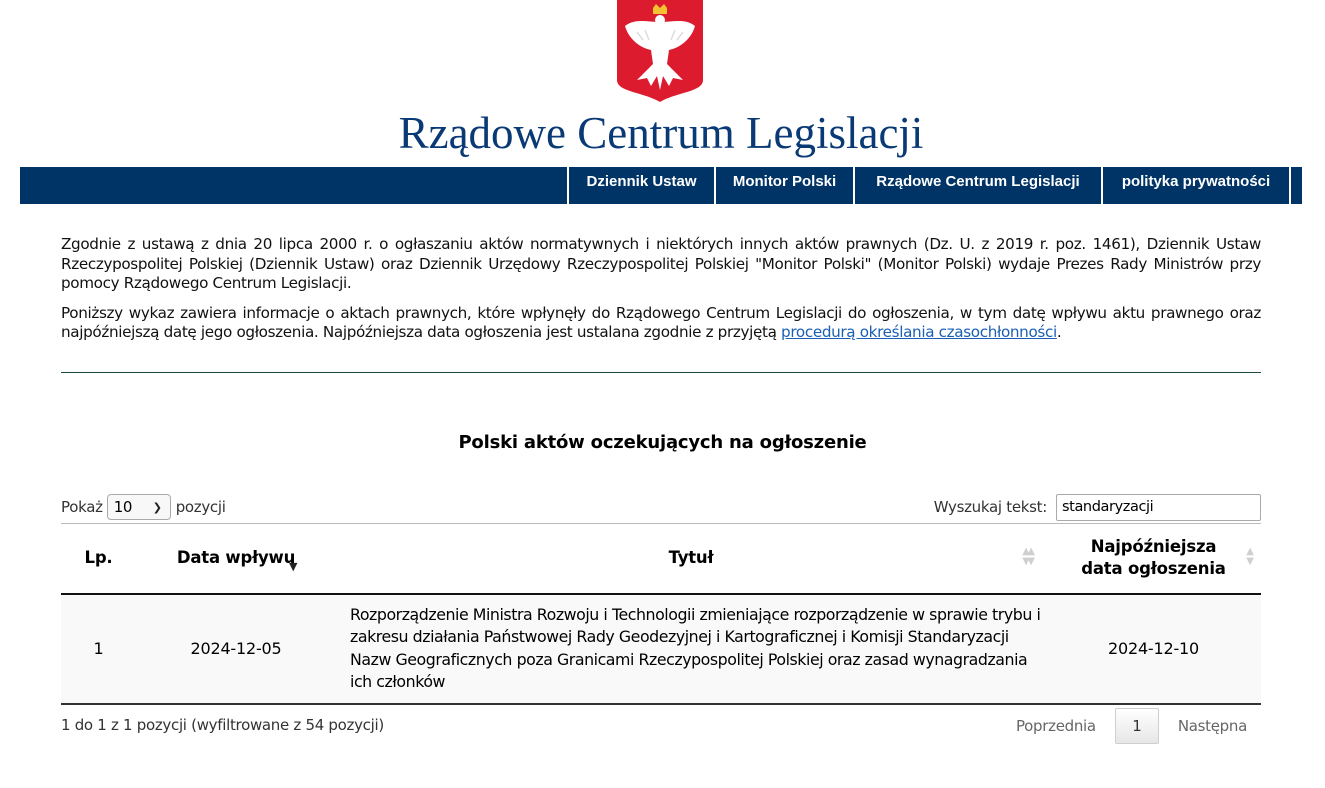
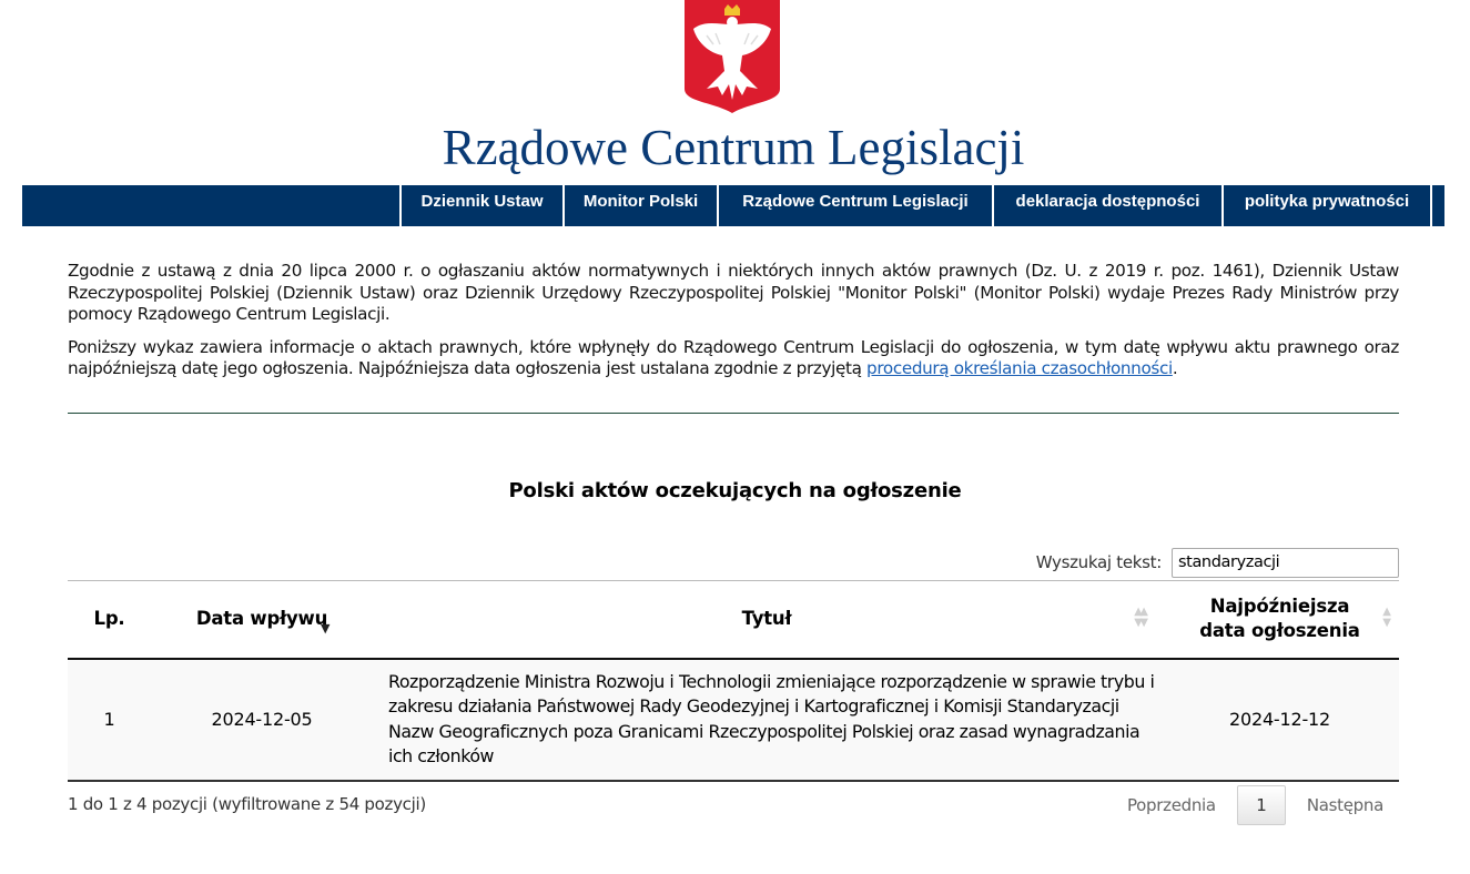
  Rządowe Centrum Legislacji
  Dziennik Ustaw
  Monitor Polski
  Rządowe Centrum Legislacji
+ deklaracja dostępności
  polityka prywatności
  Zgodnie z ustawą z dnia 20 lipca 2000 r. o ogłaszaniu aktów normatywnych i niektórych innych aktów prawnych (Dz. U. z 2019 r. poz. 1461), Dziennik Ustaw Rzeczypospolitej Polskiej (Dziennik Ustaw) oraz Dziennik Urzędowy Rzeczypospolitej Polskiej "Monitor Polski" (Monitor Polski) wydaje Prezes Rady Ministrów przy pomocy Rządowego Centrum Legislacji.
  Poniższy wykaz zawiera informacje o aktach prawnych, które wpłynęły do Rządowego Centrum Legislacji do ogłoszenia, w tym datę wpływu aktu prawnego oraz najpóźniejszą datę jego ogłoszenia. Najpóźniejsza data ogłoszenia jest ustalana zgodnie z przyjętą procedurą określania czasochłonności.
  Polski aktów oczekujących na ogłoszenie
- Pokaż
- 10
- ❯
- pozycji
  Wyszukaj tekst:
  standaryzacji
  Lp.	Data wpływu ▼	Tytuł ▲▼	▲▼ Najpóźniejsza data ogłoszenia ▲▼
- 1	2024-12-05	Rozporządzenie Ministra Rozwoju i Technologii zmieniające rozporządzenie w sprawie trybu i zakresu działania Państwowej Rady Geodezyjnej i Kartograficznej i Komisji Standaryzacji Nazw Geograficznych poza Granicami Rzeczypospolitej Polskiej oraz zasad wynagradzania ich członków	2024-12-10
+ 1	2024-12-05	Rozporządzenie Ministra Rozwoju i Technologii zmieniające rozporządzenie w sprawie trybu i zakresu działania Państwowej Rady Geodezyjnej i Kartograficznej i Komisji Standaryzacji Nazw Geograficznych poza Granicami Rzeczypospolitej Polskiej oraz zasad wynagradzania ich członków	2024-12-12
- 1 do 1 z 1 pozycji (wyfiltrowane z 54 pozycji)
+ 1 do 1 z 4 pozycji (wyfiltrowane z 54 pozycji)
  Poprzednia
  1
  Następna
